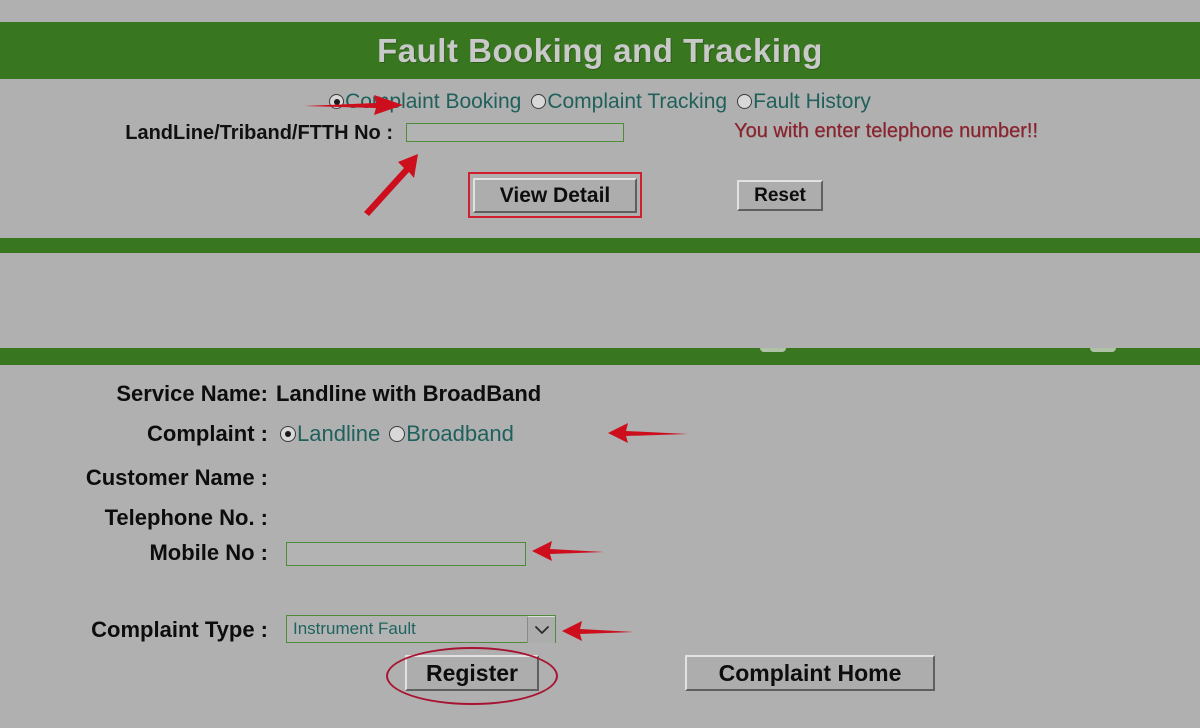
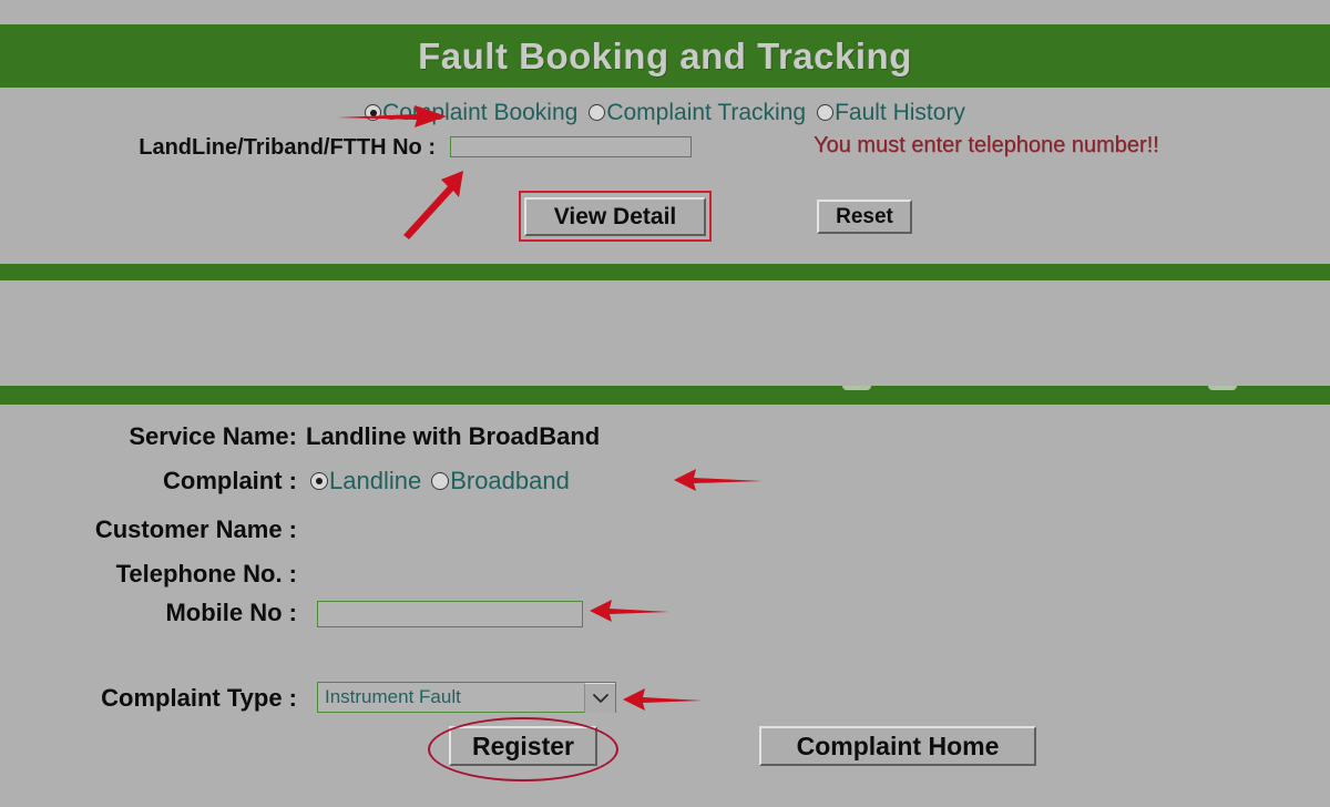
  Fault Booking and Tracking
  Coplaint Booking Complaint Tracking Fault History
  LandLine/Triband/FTTH No :
- You with enter telephone number!!
+ You must enter telephone number!!
  View Detail
  Reset
  Service Name:
  Landline with BroadBand
  Complaint :
  Landline Broadband
  Customer Name :
  Telephone No. :
  Mobile No :
  Complaint Type :
  Instrument Fault
  Register
  Complaint Home
